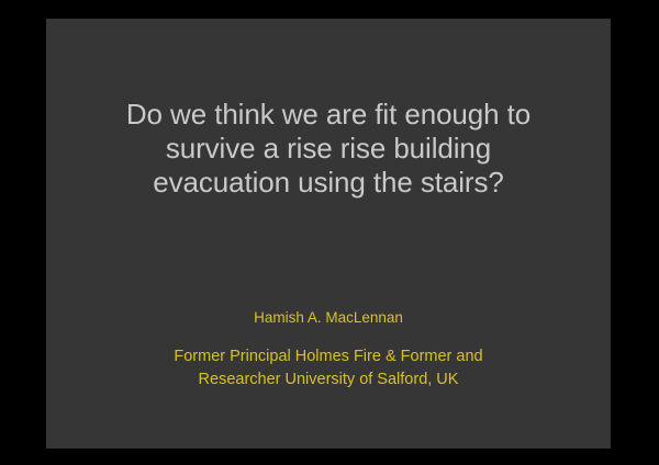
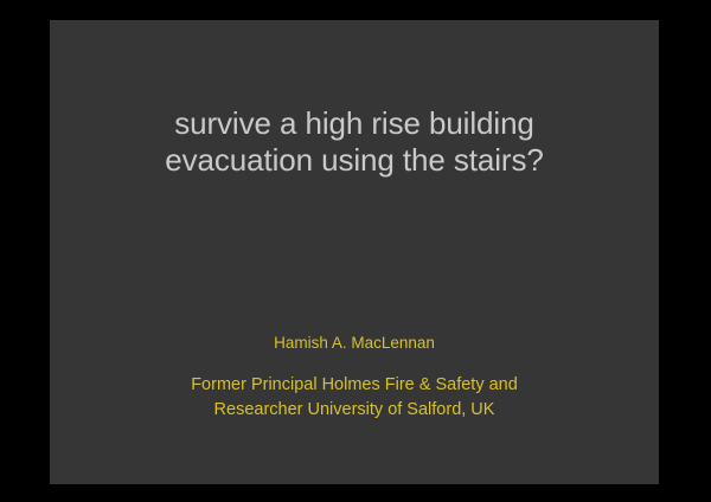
- Do we think we are fit enough to
- survive a rise rise building
+ survive a high rise building
  evacuation using the stairs?
  Hamish A. MacLennan
- Former Principal Holmes Fire & Former and
+ Former Principal Holmes Fire & Safety and
  Researcher University of Salford, UK
